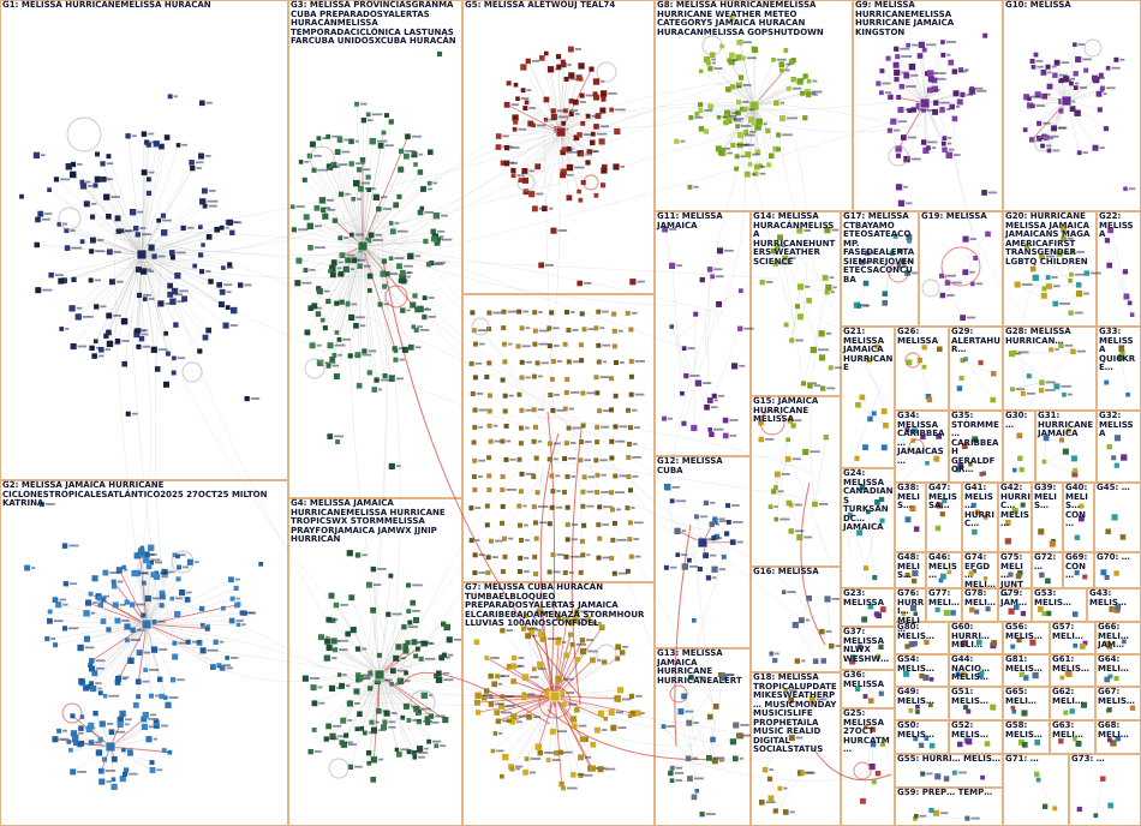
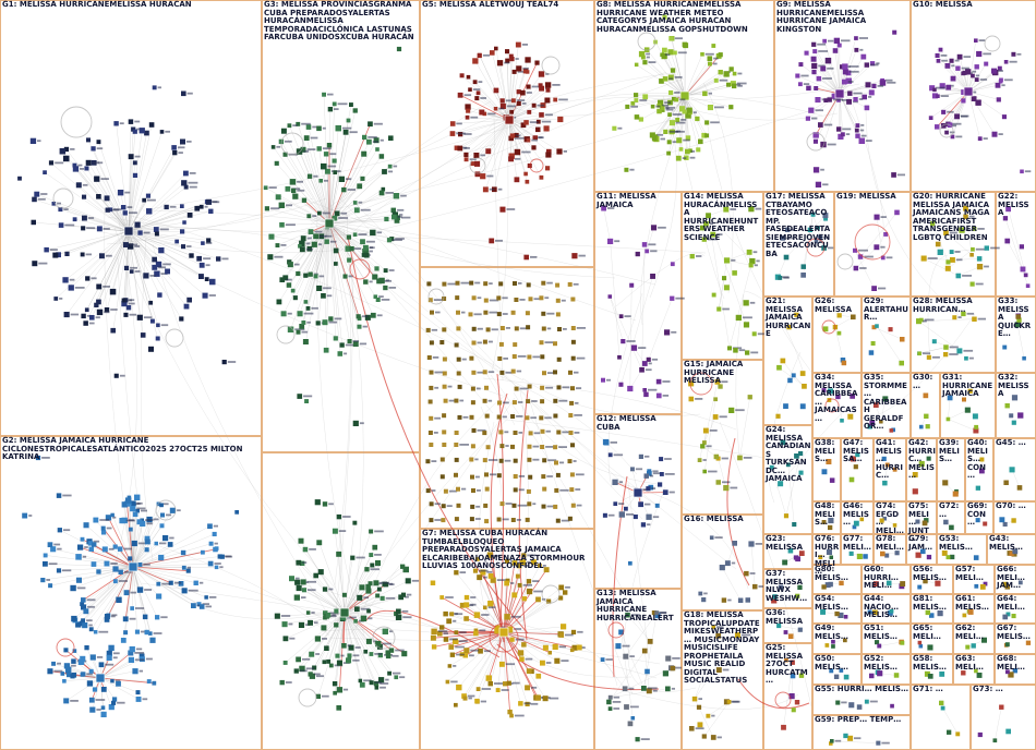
  G1: MELISSA HURRICANEMELISSA HURACAN
  G2: MELISSA JAMAICA HURRICANE CICLONESTROPICALESATLÁNTICO2025 27OCT25 MILTON KATRINA
  G3: MELISSA PROVINCIASGRANMA CUBA PREPARADOSYALERTAS HURACÁNMELISSA TEMPORADACICLÓNICA LASTUNAS FARCUBA UNIDOSXCUBA HURACÁN
- G4: MELISSA JAMAICA HURRICANEMELISSA HURRICANE TROPICSWX STORMMELISSA PRAYFORJAMAICA JAMWX JJNIP HURRICAN
  G5: MELISSA ALÈTWOUJ TEAL74
  G7: MELISSA CUBA HURACÁN TUMBAELBLOQUEO PREPARADOSYALERTAS JAMAICA ELCARIBEBAJOAMENAZA STORMHOUR LLUVIAS 100AÑOSCONFIDEL
  G8: MELISSA HURRICANEMELISSA HURRICANE WEATHER METEO CATEGORY5 JAMAICA HURACAN HURACANMELISSA GOPSHUTDOWN
  G9: MELISSA HURRICANEMELISSA HURRICANE JAMAICA KINGSTON
  G10: MELISSA
  G11: MELISSA JAMAICA
  G12: MELISSA CUBA
  G13: MELISSA JAMAICA HURRICANE HURRICANEALERT
  G14: MELISSA HURACÁNMELISSA HURRICANEHUNTERS WEATHER SCIENCE
  G15: JAMAICA HURRICANE MELISSA
  G16: MELISSA
  G17: MELISSA CTBAYAMO ETEOSATEACOMP. FASEDEALERTA SIEMPREJOVEN ETECSACONCUBA
  G18: MELISSA TROPICALUPDATE MIKESWEATHERP… MUSICMONDAY MUSICISLIFE PROPHETAILA MUSIC REALID DIGITAL SOCIALSTATUS
  G19: MELISSA
  G20: HURRICANE MELISSA JAMAICA JAMAICANS MAGA AMERICAFIRST TRANSGENDER LGBTQ CHILDREN
  G21: MELISSA JAMAICA HURRICANE
  G22: MELISSA
  G23: MELISSA
  G24: MELISSA CANADIANS TURKSANDC… JAMAICA
  G25: MELISSA 27OCT HURCATM…
  G26: MELISSA
  G28: MELISSA HURRICAN…
  G29: ALERTAHUR…
  G30: …
  G31: HURRICANE JAMAICA
  G32: MELISSA
  G33: MELISSA QUICKRE…
  G34: MELISSA CARIBBEA… JAMAICAS…
  G35: STORMME… CARIBBEAH GERALDFOR…
  G36: MELISSA
  G37: MELISSA NLWX WESHW…
  G38: MELIS…
  G47: MELISSA…
  G41: MELIS… HURRIC…
  G42: HURRIC… MELIS…
  G39: MELIS…
  G40: MELIS… CON…
  G45: …
  G48: MELIS…
  G46: MELIS…
  G74: EFGD… MELI…
  G75: MELI… JUNT…
  G72: …
  G69: CON…
  G70: …
  G76: HURRI… MELI…
  G77: MELI…
  G78: MELI…
  G79: JAM…
  G53: MELIS…
  G43: MELIS…
  G80: MELIS…
  G60: HURRI… MELI…
  G56: MELIS…
  G57: MELI…
  G66: MELI… JAM…
  G54: MELIS…
  G44: NACIO… MELIS…
  G81: MELIS…
  G61: MELIS…
  G64: MELI…
  G49: MELIS…
  G51: MELIS…
  G65: MELI…
  G62: MELI…
  G67: MELIS…
  G50: MELIS…
  G52: MELIS…
  G58: MELIS…
  G63: MELI…
  G68: MELI…
  G55: HURRI… MELIS…
  G71: …
  G73: …
  G59: PREP… TEMP…
